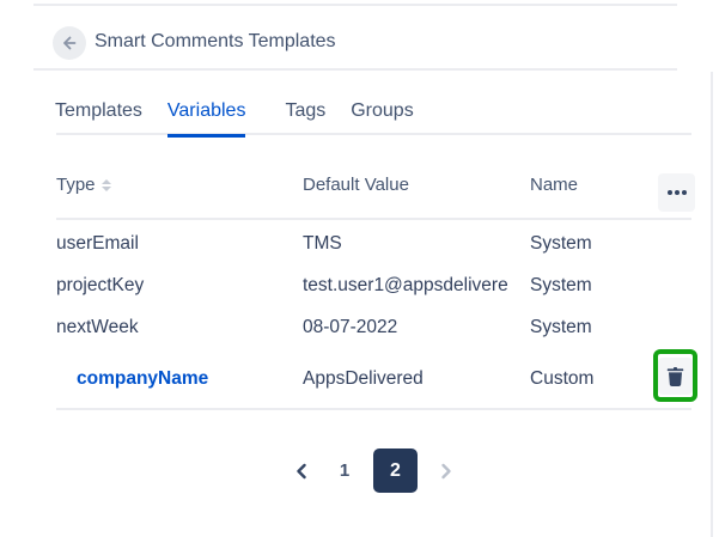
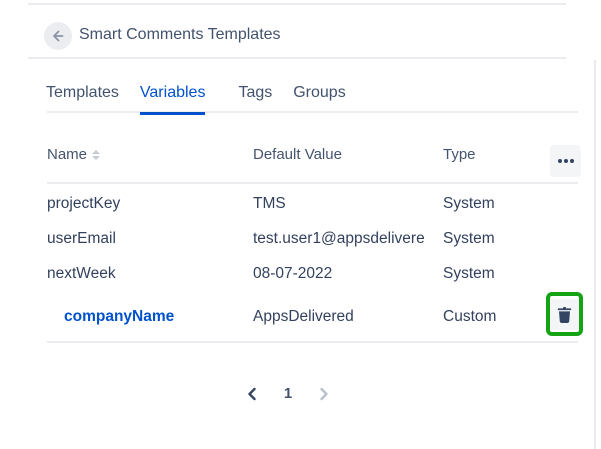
  Smart Comments Templates
  Templates
  Variables
  Tags
  Groups
- Type
+ Name
  Default Value
- Name
+ Type
- userEmail
+ projectKey
  TMS
  System
- projectKey
+ userEmail
  test.user1@appsdelivere
  System
  nextWeek
  08-07-2022
  System
  companyName
  AppsDelivered
  Custom
  1
- 2
